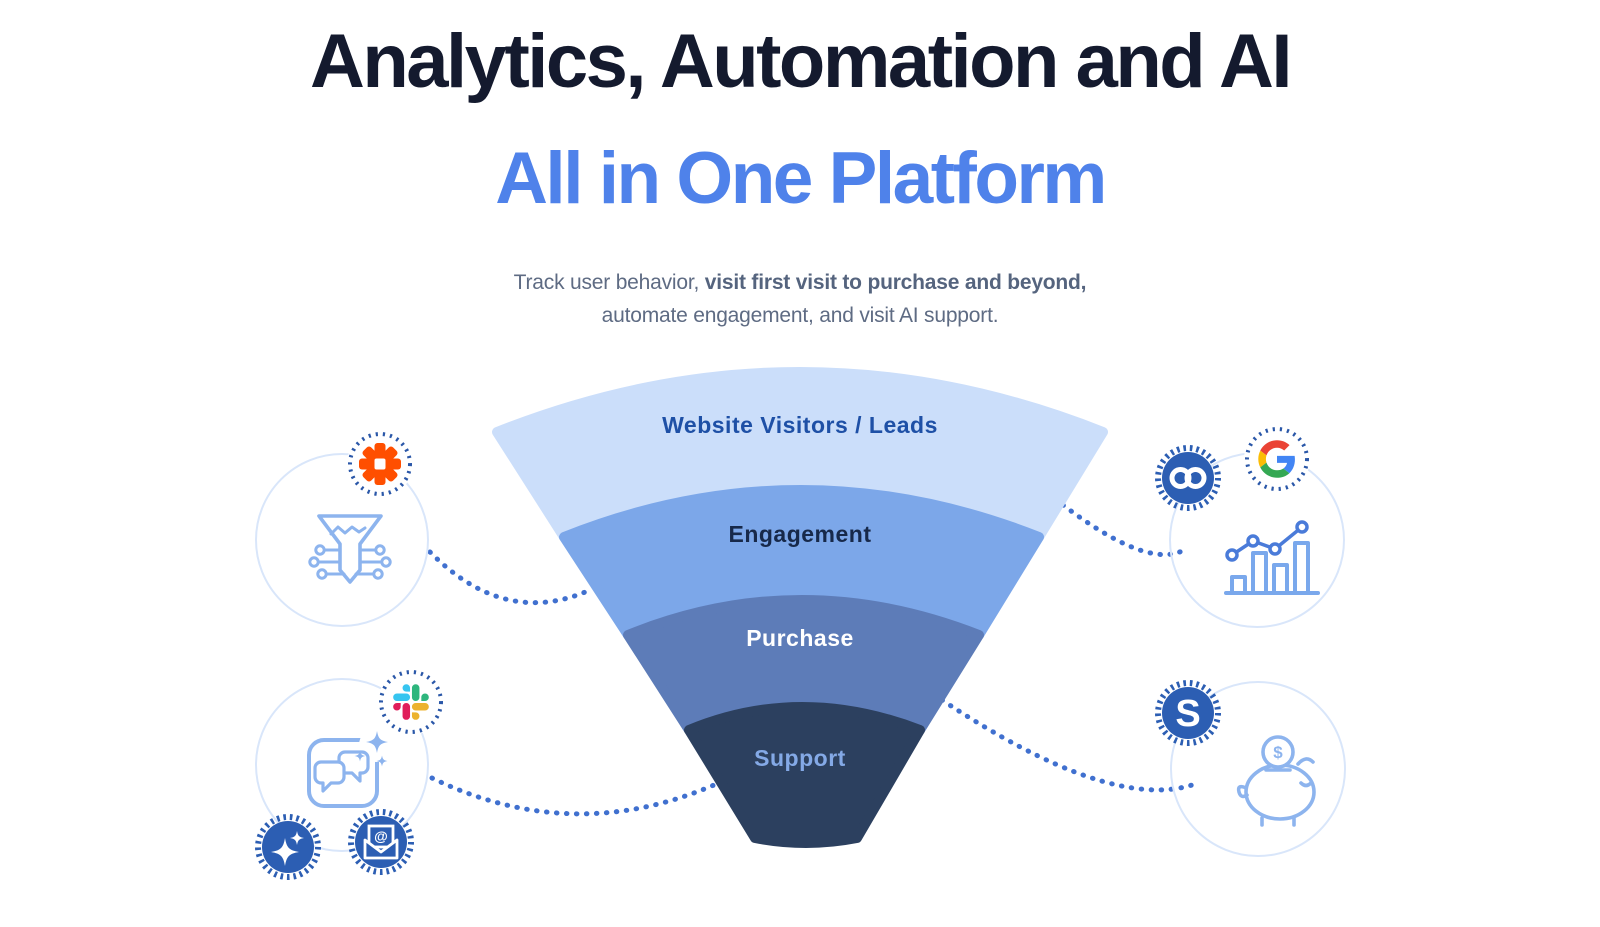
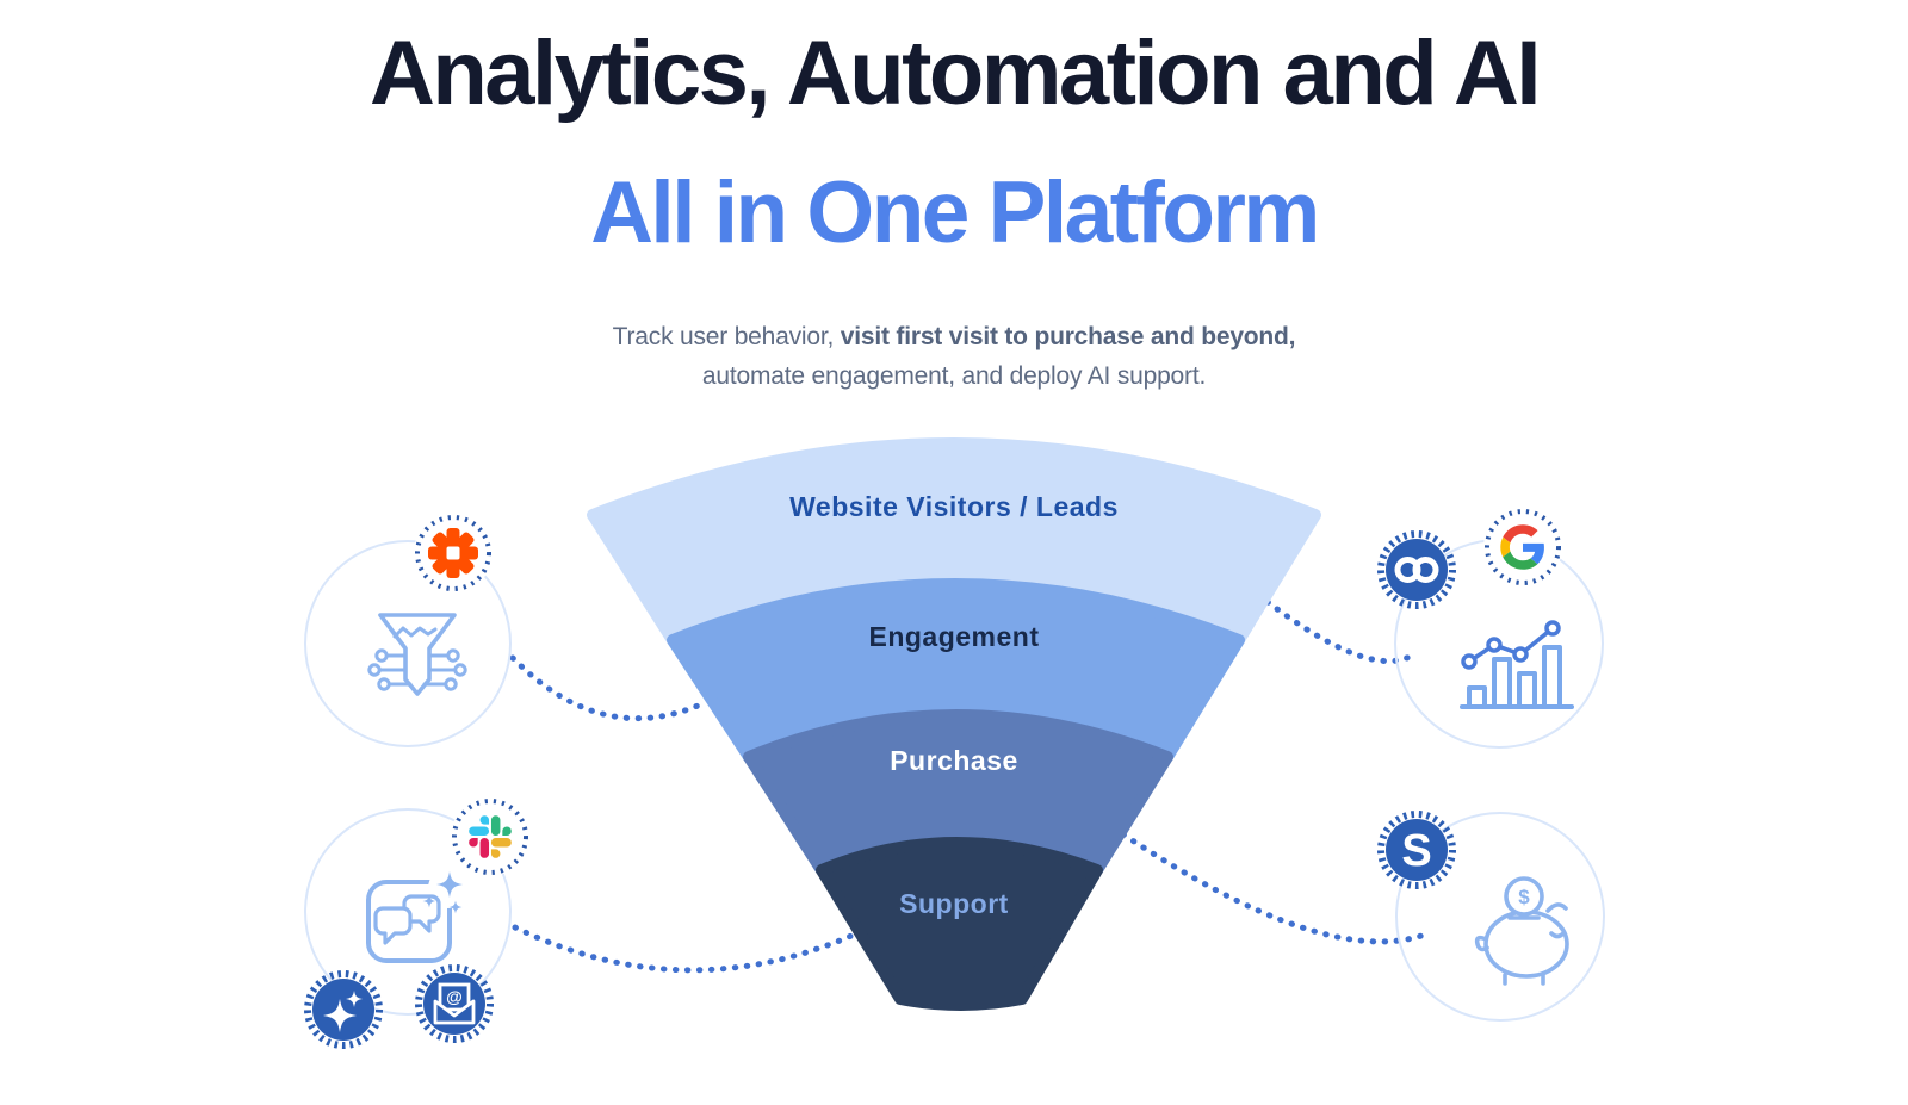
  Analytics, Automation and AI
  All in One Platform
  Track user behavior, visit first visit to purchase and beyond,
- automate engagement, and visit AI support.
+ automate engagement, and deploy AI support.
  Website Visitors / Leads
  Engagement
  Purchase
  Support
  @
  $
  S
